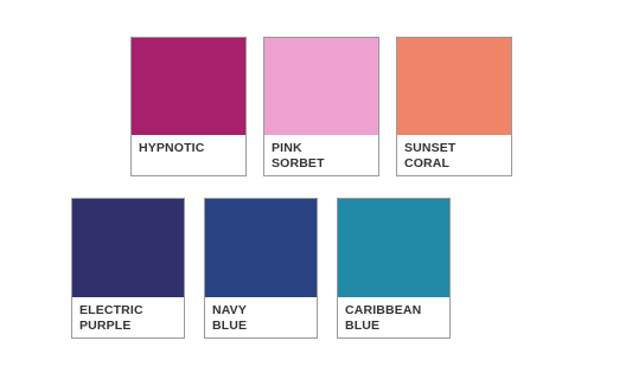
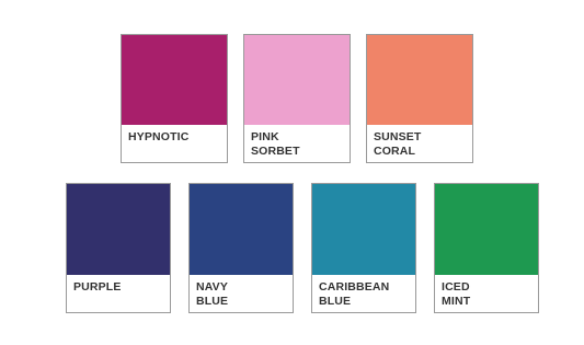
  HYPNOTIC
  PINK
  SORBET
  SUNSET
  CORAL
- ELECTRIC
  PURPLE
  NAVY
  BLUE
  CARIBBEAN
  BLUE
+ ICED
+ MINT
